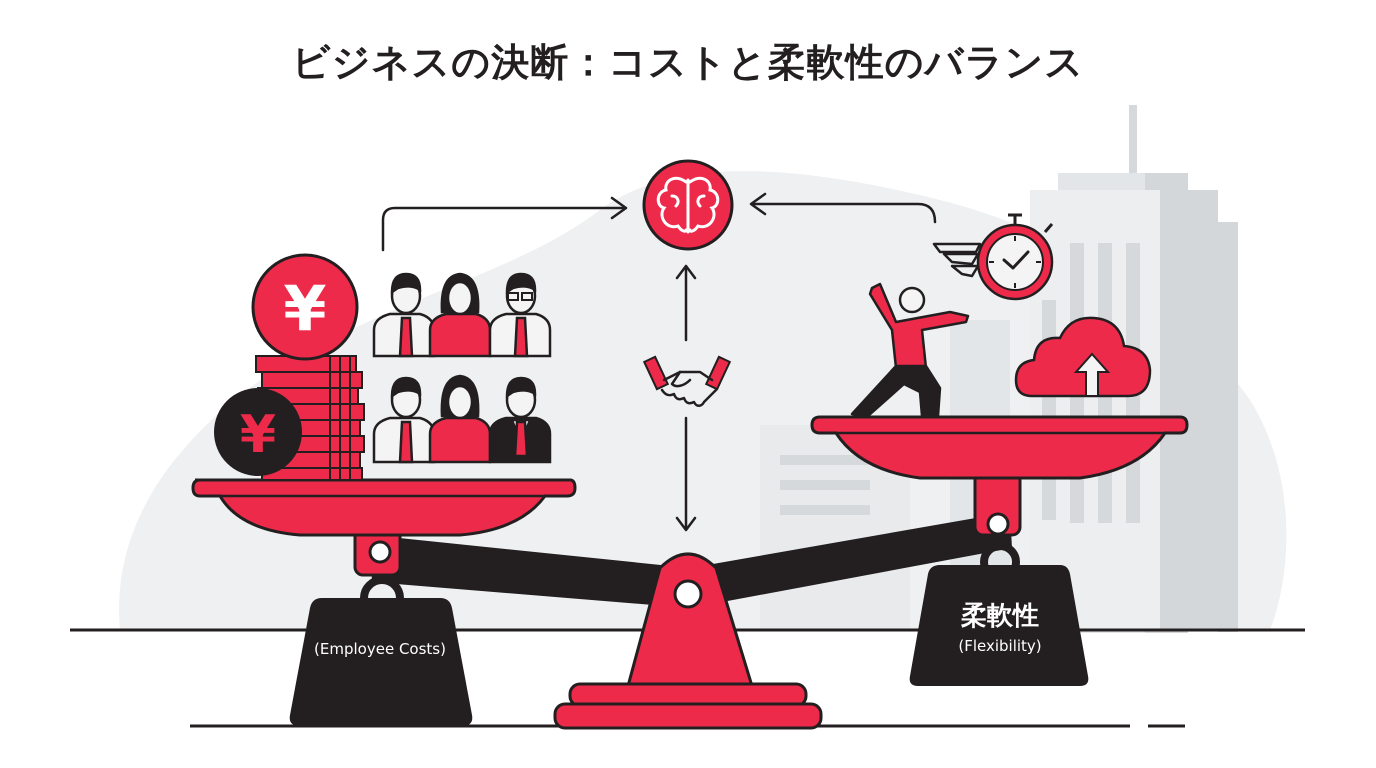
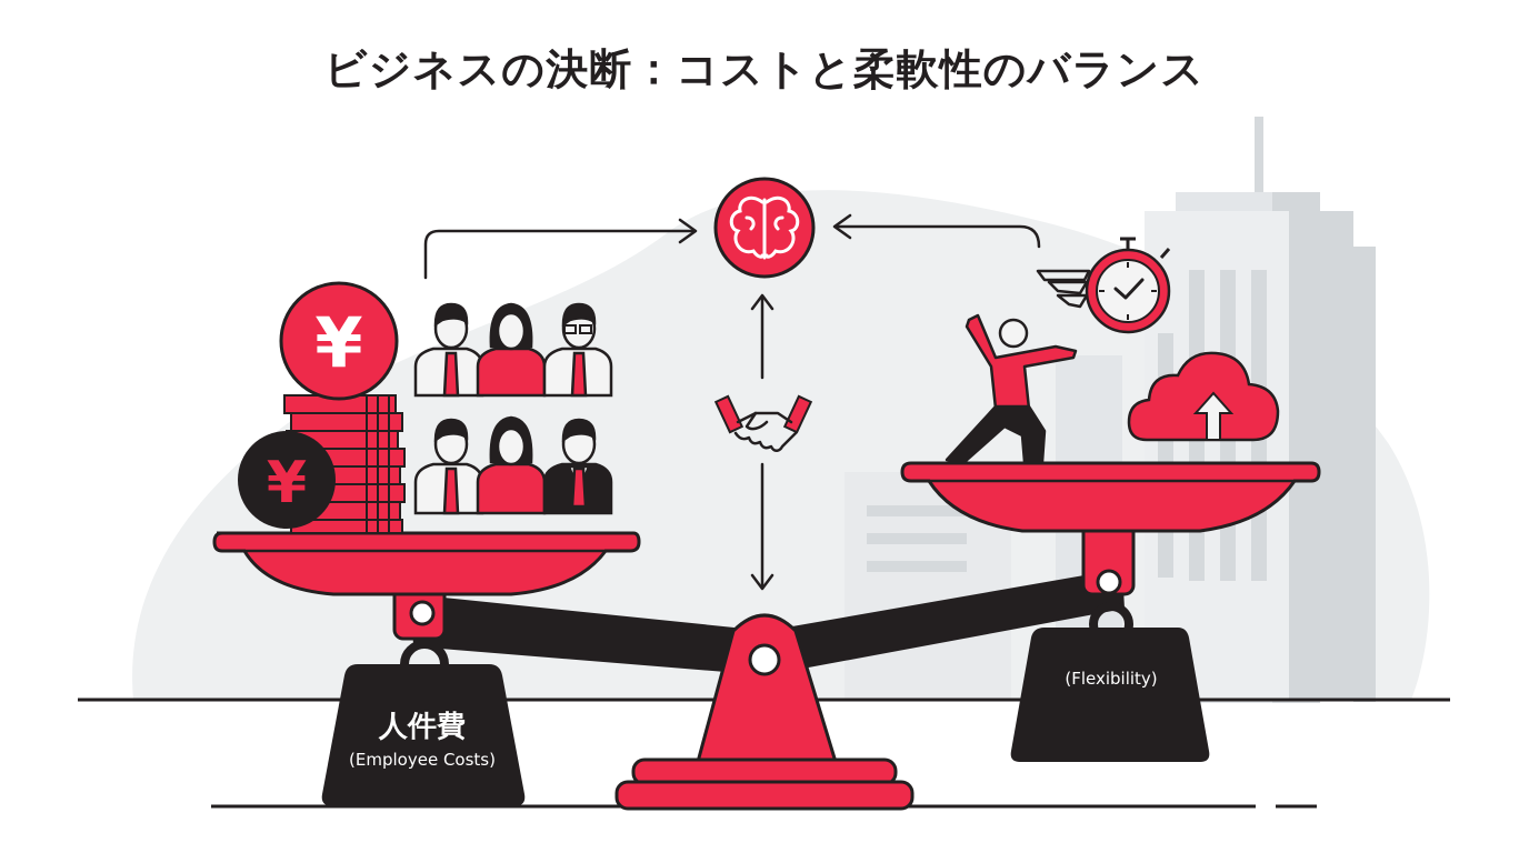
  ¥
  ¥
  ビジネスの決断：コストと柔軟性のバランス
+ 人件費
  (Employee Costs)
- 柔軟性
  (Flexibility)
